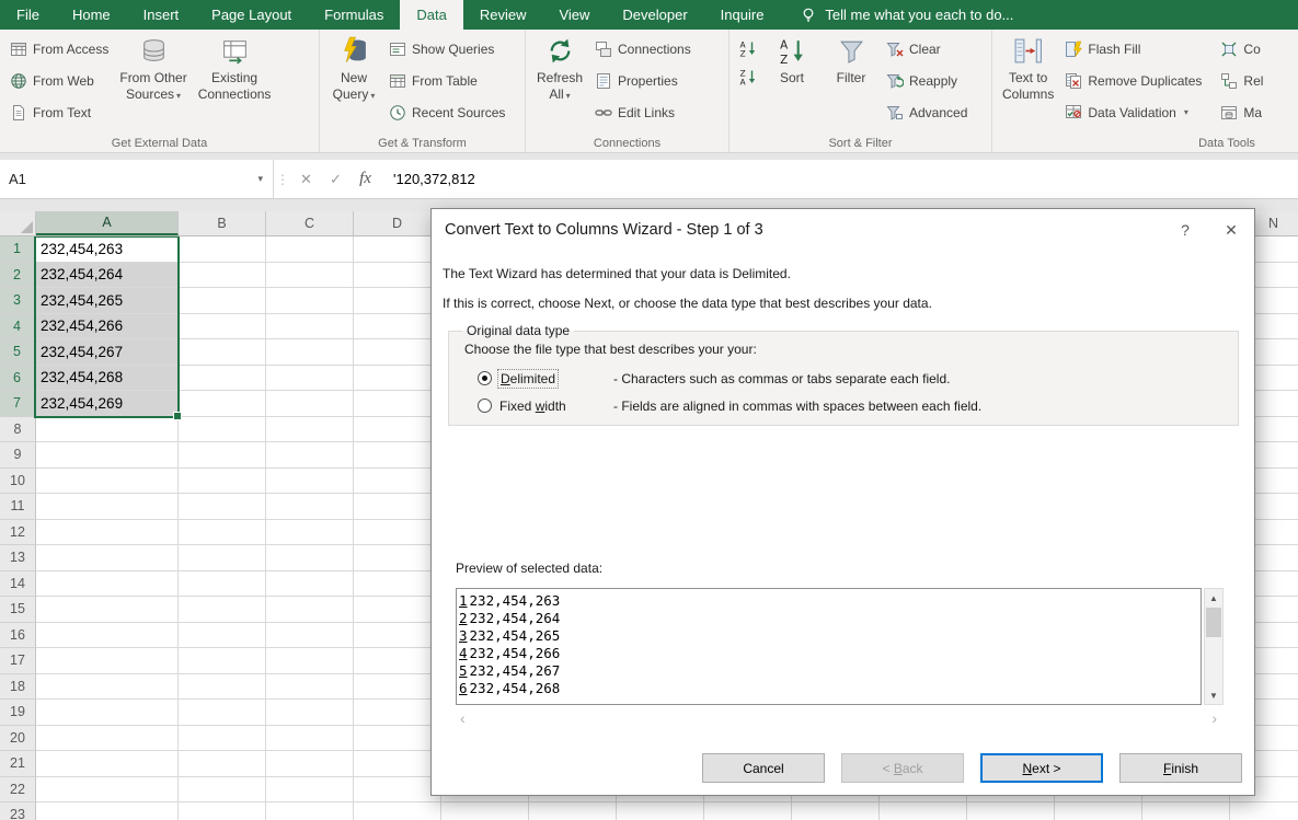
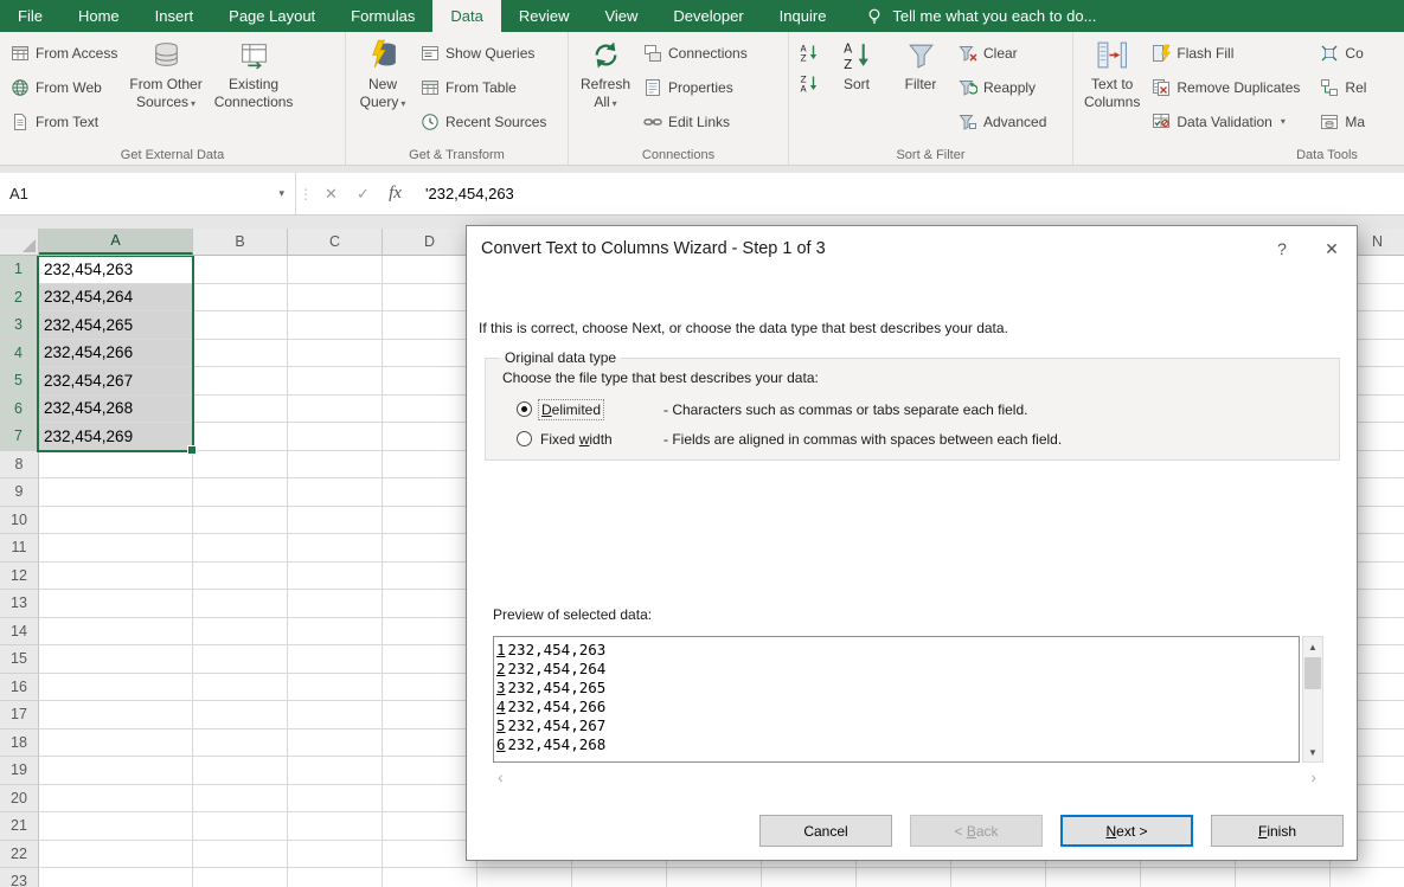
  File
  Home
  Insert
  Page Layout
  Formulas
  Data
  Review
  View
  Developer
  Inquire
  Tell me what you each to do...
  From Access
  From Web
  From Text
  From Other
  Sources ▾
  Existing
  Connections
  Get External Data
  New
  Query ▾
  Show Queries
  From Table
  Recent Sources
  Get & Transform
  Refresh
  All ▾
  Connections
  Properties
  Edit Links
  Connections
  A
  Z
  Z
  A
  A
  Z
  Sort
  Filter
  Clear
  Reapply
  Advanced
  Sort & Filter
  Text to
  Columns
  Flash Fill
  Remove Duplicates
  Data Validation
  ▾
  Co
  Rel
  Ma
  Data Tools
  A1
  ▾
  ⋮
  ✕
  ✓
  fx
- '120,372,812
+ '232,454,263
  A
  B
  C
  D
  N
  1
  2
  3
  4
  5
  6
  7
  8
  9
  10
  11
  12
  13
  14
  15
  16
  17
  18
  19
  20
  21
  22
  23
  Convert Text to Columns Wizard - Step 1 of 3
  ?
  ✕
- The Text Wizard has determined that your data is Delimited.
  If this is correct, choose Next, or choose the data type that best describes your data.
  Original data type
- Choose the file type that best describes your your:
+ Choose the file type that best describes your data:
  Delimited
  - Characters such as commas or tabs separate each field.
  Fixed width
  - Fields are aligned in commas with spaces between each field.
  Preview of selected data:
  1 232,454,263
  2 232,454,264
  3 232,454,265
  4 232,454,266
  5 232,454,267
  6 232,454,268
  ▲
  ▼
  ‹
  ›
  Cancel
  < Back
  Next >
  Finish
